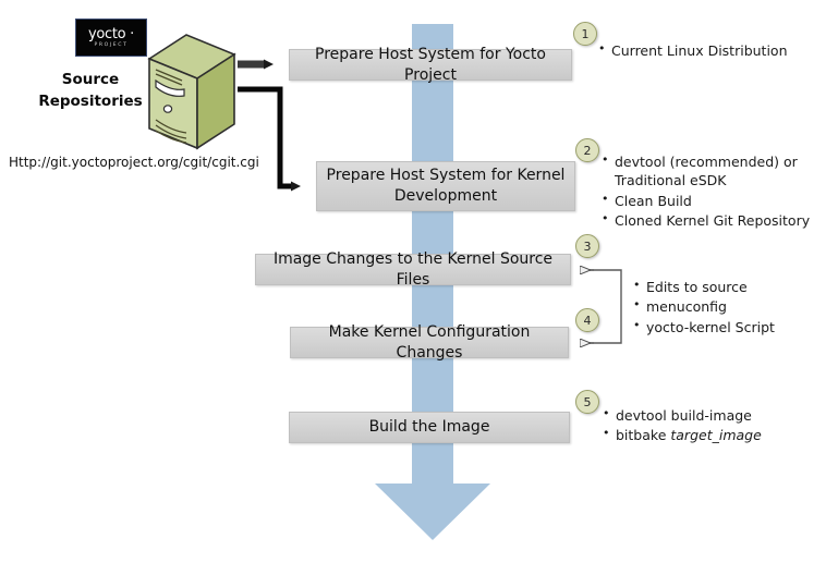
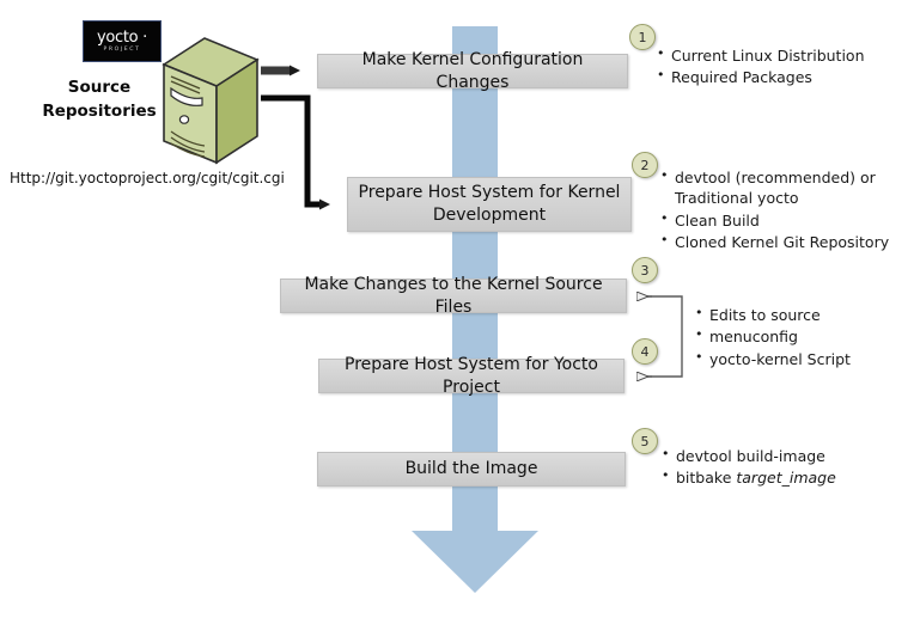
  yocto ·
  Source
  Repositories
  Http://git.yoctoproject.org/cgit/cgit.cgi
- Prepare Host System for Yocto Project
+ Make Kernel Configuration Changes
  Prepare Host System for Kernel Development
- Image Changes to the Kernel Source Files
+ Make Changes to the Kernel Source Files
- Make Kernel Configuration Changes
+ Prepare Host System for Yocto Project
  Build the Image
  1
  2
  3
  4
  5
  Current Linux Distribution
+ Required Packages
- devtool (recommended) or Traditional eSDK
+ devtool (recommended) or Traditional yocto
  Clean Build
  Cloned Kernel Git Repository
  Edits to source
  menuconfig
  yocto-kernel Script
  devtool build-image
  bitbake target_image
